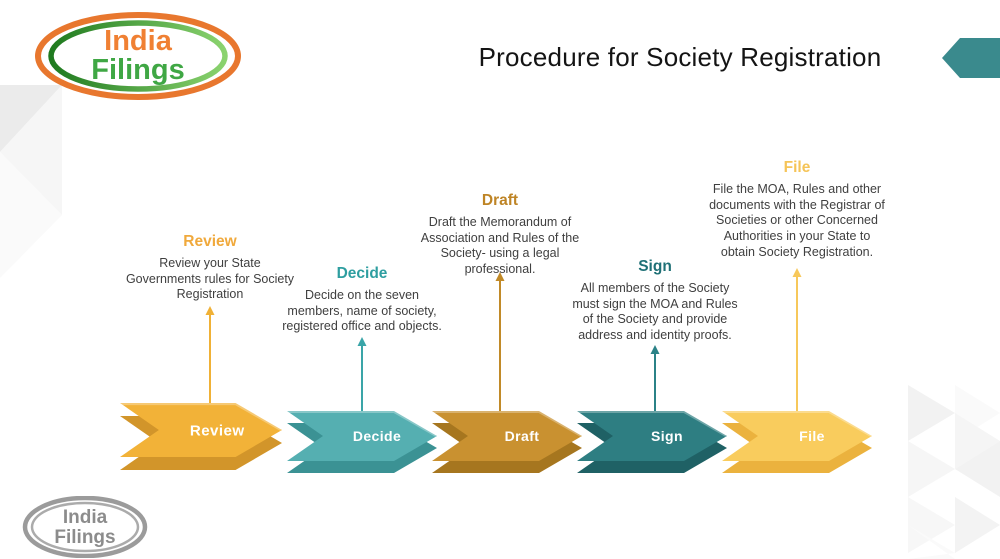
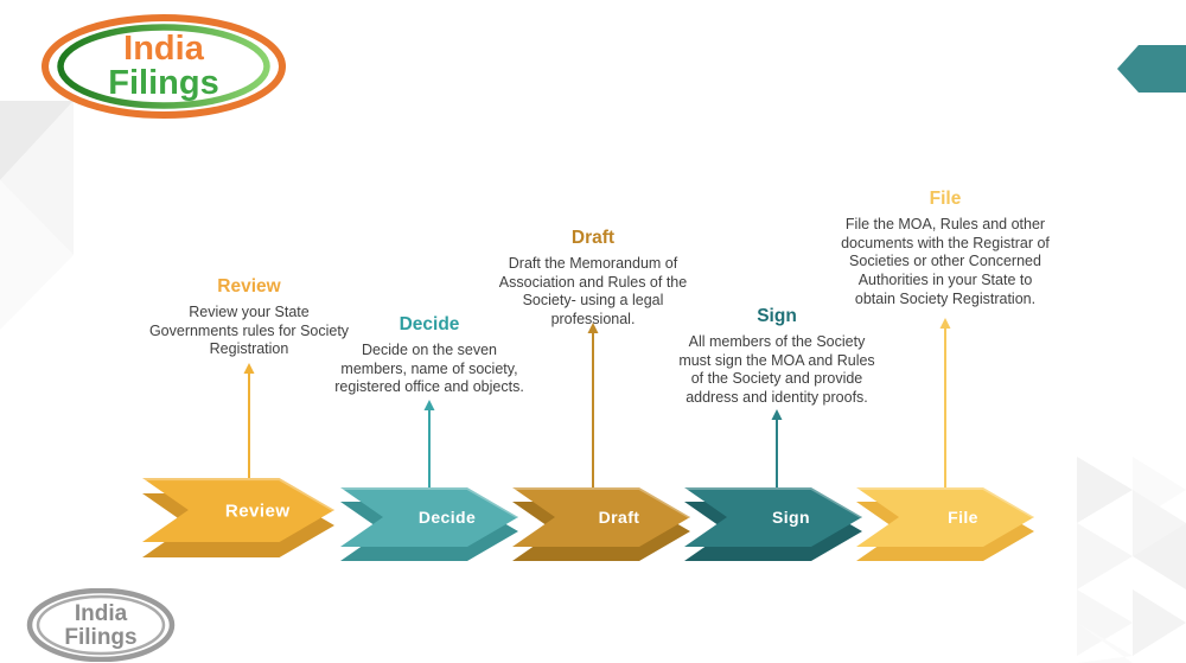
  India
  Filings
- Procedure for Society Registration
  Review
  Review your State
  Governments rules for Society
  Registration
  Decide
  Decide on the seven
  members, name of society,
  registered office and objects.
  Draft
  Draft the Memorandum of
  Association and Rules of the
  Society- using a legal
  professional.
  Sign
  All members of the Society
  must sign the MOA and Rules
  of the Society and provide
  address and identity proofs.
  File
  File the MOA, Rules and other
  documents with the Registrar of
  Societies or other Concerned
  Authorities in your State to
  obtain Society Registration.
  Review
  Decide
  Draft
  Sign
  File
  India
  Filings
